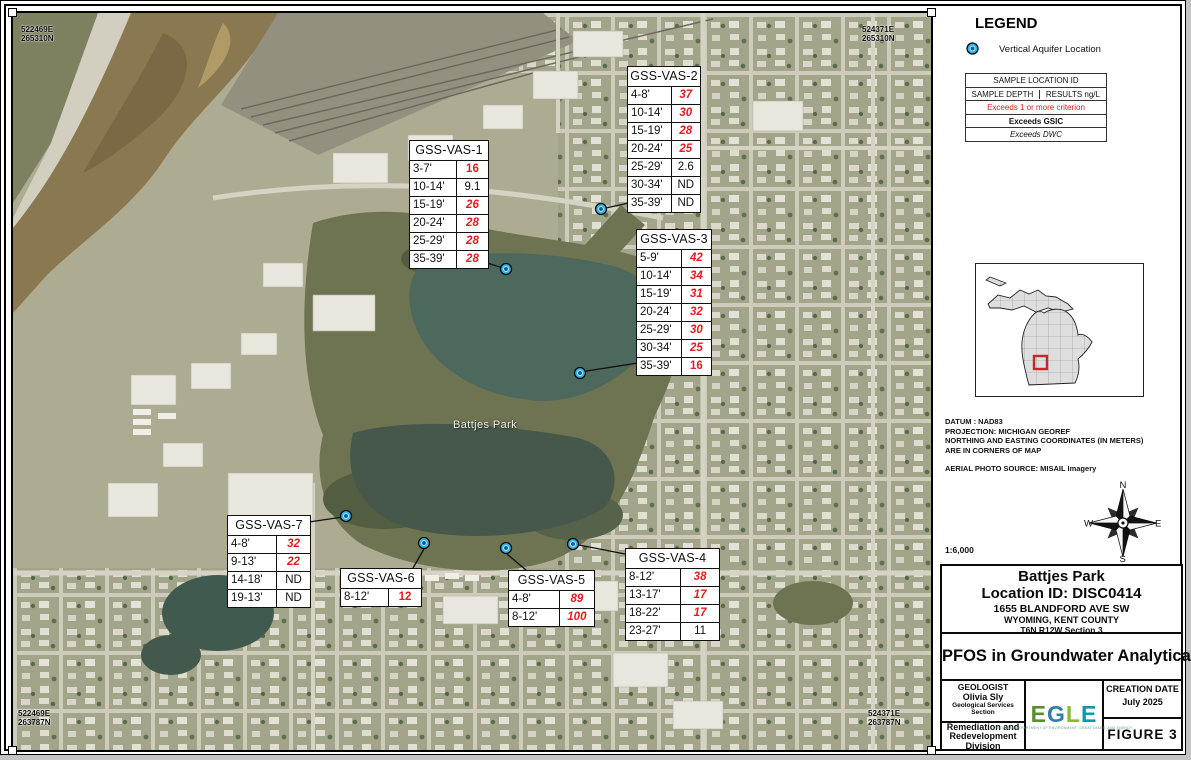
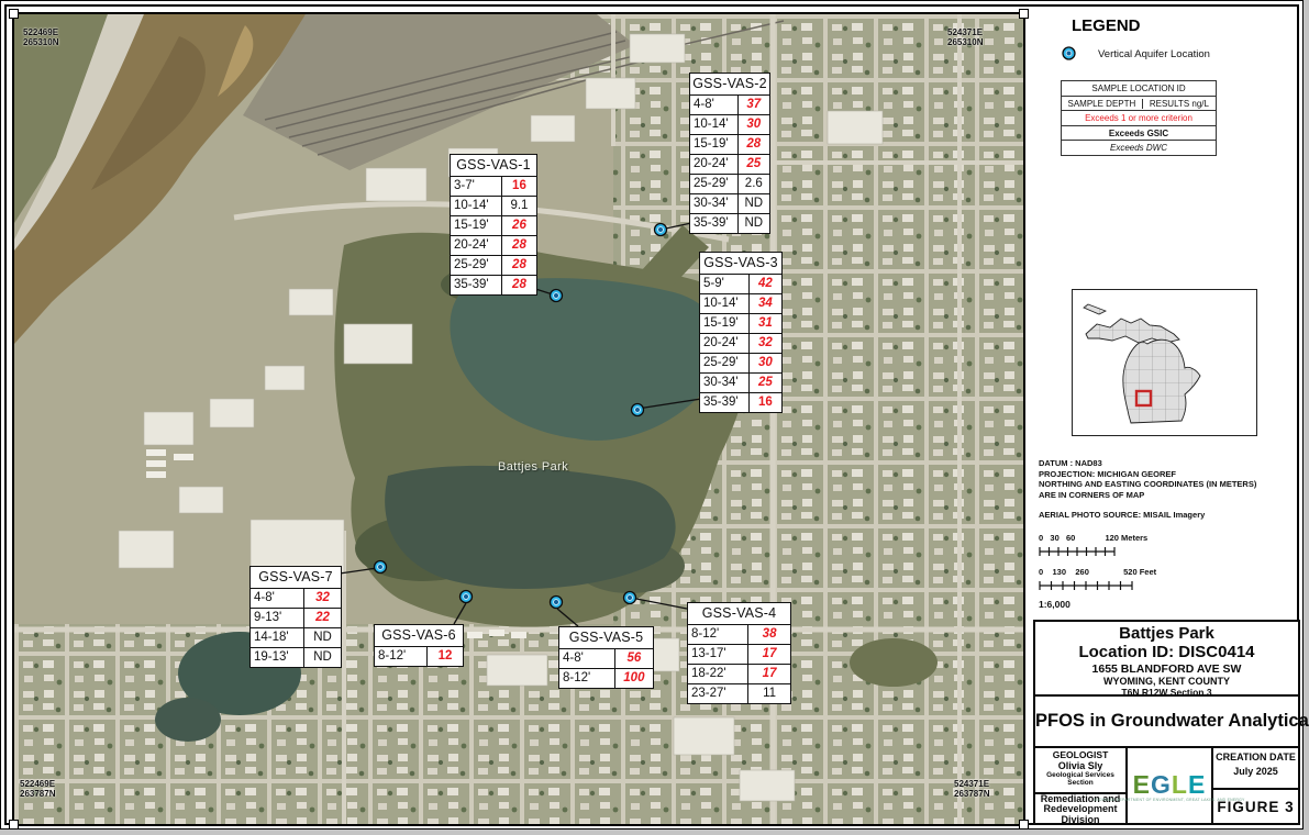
  522469E
  265310N
  524371E
  265310N
  522469E
  263787N
  524371E
  263787N
  Battjes Park
  GSS-VAS-1
  3-7'
  16
  10-14'
  9.1
  15-19'
  26
  20-24'
  28
  25-29'
  28
  35-39'
  28
  GSS-VAS-2
  4-8'
  37
  10-14'
  30
  15-19'
  28
  20-24'
  25
  25-29'
  2.6
  30-34'
  ND
  35-39'
  ND
  GSS-VAS-3
  5-9'
  42
  10-14'
  34
  15-19'
  31
  20-24'
  32
  25-29'
  30
  30-34'
  25
  35-39'
  16
  GSS-VAS-7
  4-8'
  32
  9-13'
  22
  14-18'
  ND
  19-13'
  ND
  GSS-VAS-6
  8-12'
  12
  GSS-VAS-5
  4-8'
- 89
+ 56
  8-12'
  100
  GSS-VAS-4
  8-12'
  38
  13-17'
  17
  18-22'
  17
  23-27'
  11
  LEGEND
  Vertical Aquifer Location
  SAMPLE LOCATION ID
  SAMPLE DEPTH
  RESULTS ng/L
  Exceeds 1 or more criterion
  Exceeds GSIC
  Exceeds DWC
  DATUM : NAD83
  PROJECTION: MICHIGAN GEOREF
  NORTHING AND EASTING COORDINATES (IN METERS)
  ARE IN CORNERS OF MAP
  AERIAL PHOTO SOURCE: MISAIL Imagery
+ 0 30 60 120 Meters
+ 0 130 260 520 Feet
  1:6,000
- N
- E
- S
- W
  Battjes Park
  Location ID: DISC0414
  1655 BLANDFORD AVE SW
  WYOMING, KENT COUNTY
  T6N R12W Section 3
  PFOS in Groundwater Analytica
  GEOLOGIST
  Olivia Sly
  Remediation and Redevelopment Division
  EGLE
  CREATION DATE
  July 2025
  FIGURE 3
